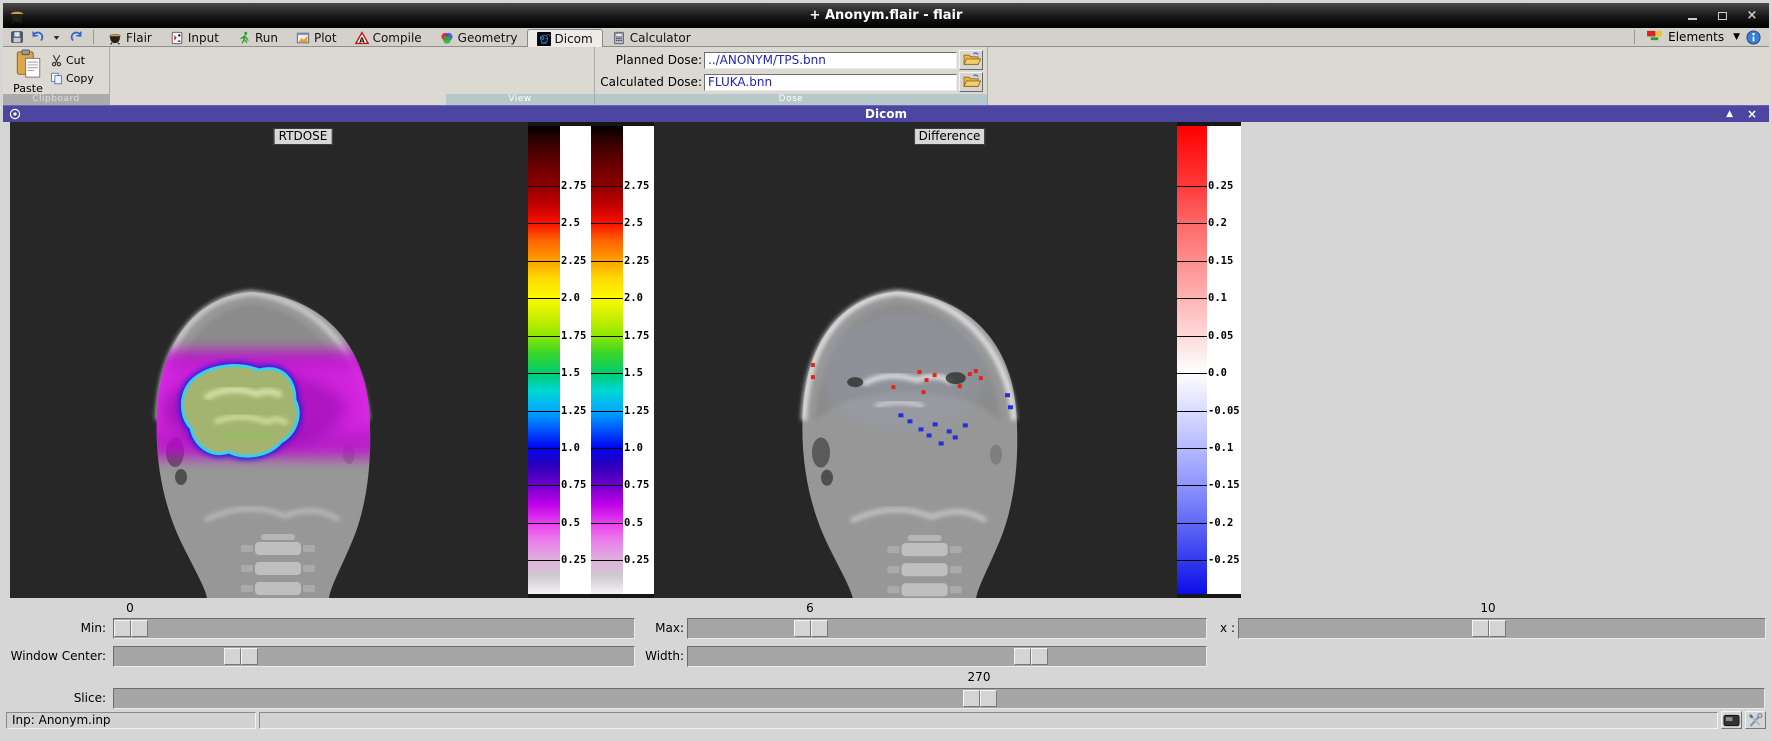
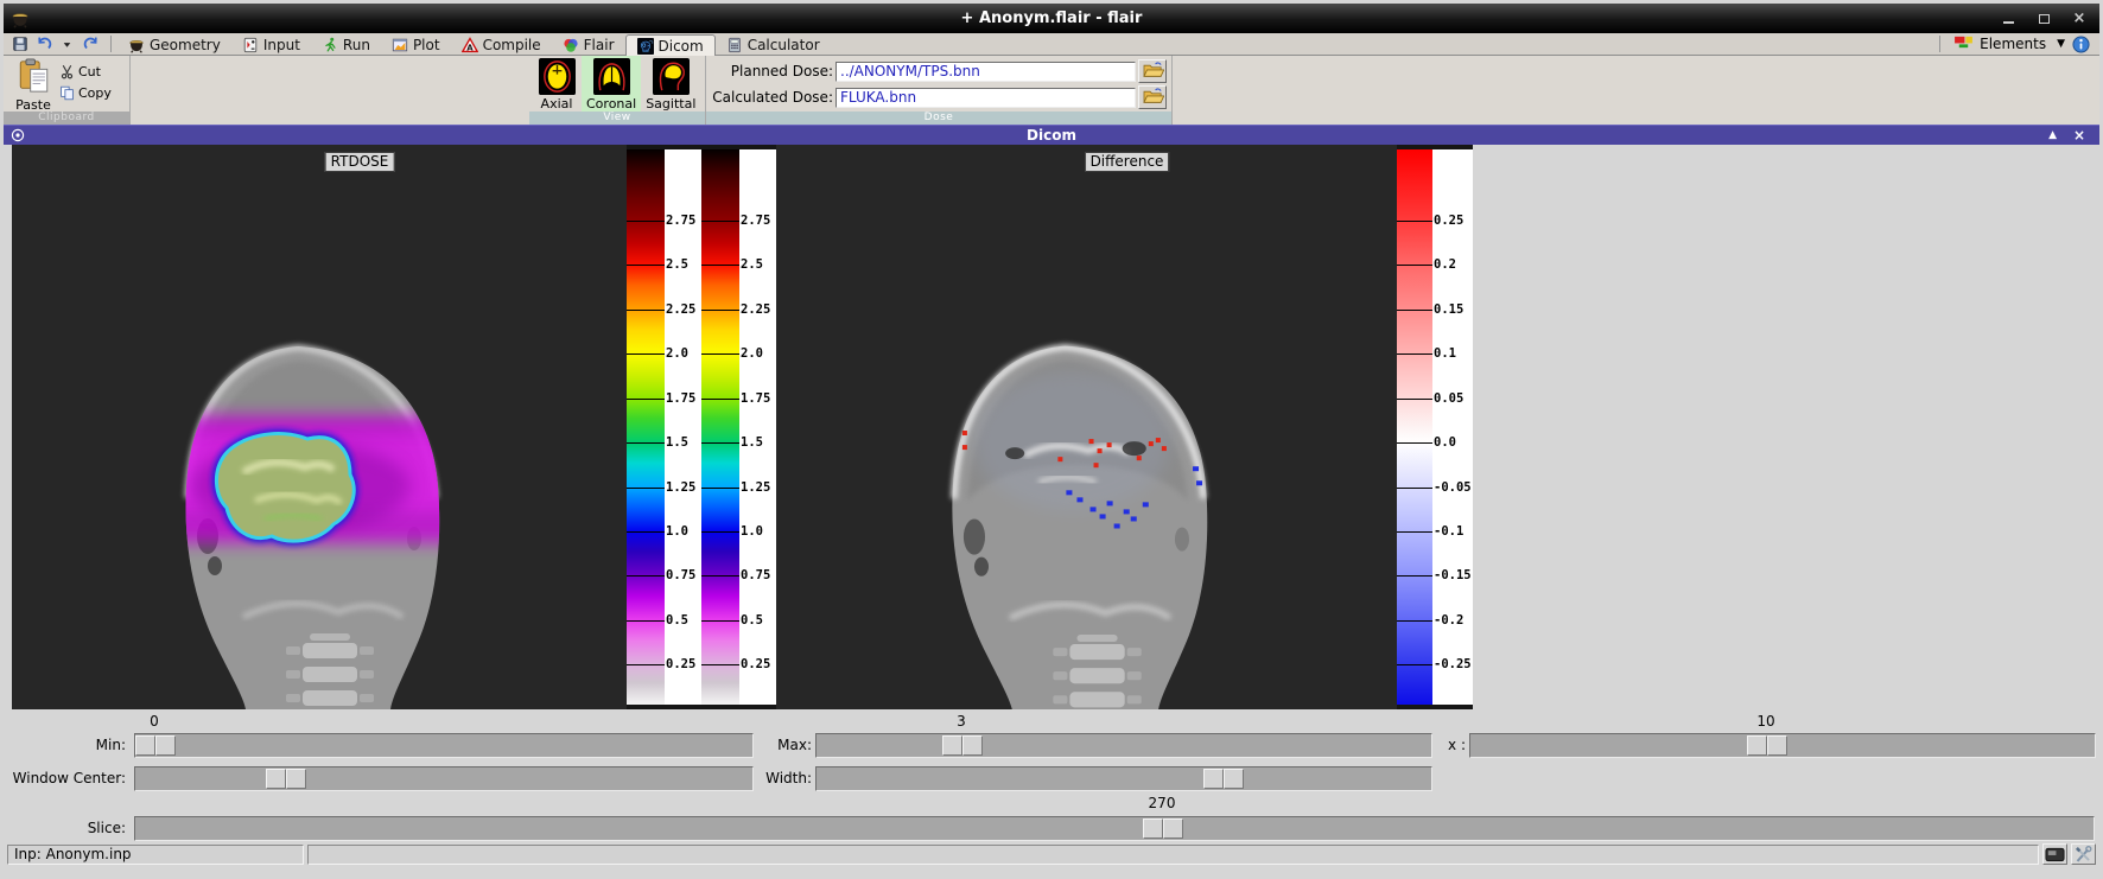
  + Anonym.flair - flair
  ×
- Flair
+ Geometry
  Input
  Run
  Plot
  A
  Compile
- Geometry
+ Flair
  Dicom
  Calculator
  Elements
  ▼
  Paste
  Cut
  Copy
  Clipboard
+ Axial
+ Coronal
+ Sagittal
  View
  Planned Dose:
  ../ANONYM/TPS.bnn
  Calculated Dose:
  FLUKA.bnn
  Dose
  Dicom
  ▲
  ×
  RTDOSE
  2.75
  2.5
  2.25
  2.0
  1.75
  1.5
  1.25
  1.0
  0.75
  0.5
  0.25
  2.75
  2.5
  2.25
  2.0
  1.75
  1.5
  1.25
  1.0
  0.75
  0.5
  0.25
  Difference
  0.25
  0.2
  0.15
  0.1
  0.05
  0.0
  -0.05
  -0.1
  -0.15
  -0.2
  -0.25
  Min:
  0
  Max:
- 6
+ 3
  x :
  10
  Window Center:
  Width:
  Slice:
  270
  Inp: Anonym.inp
